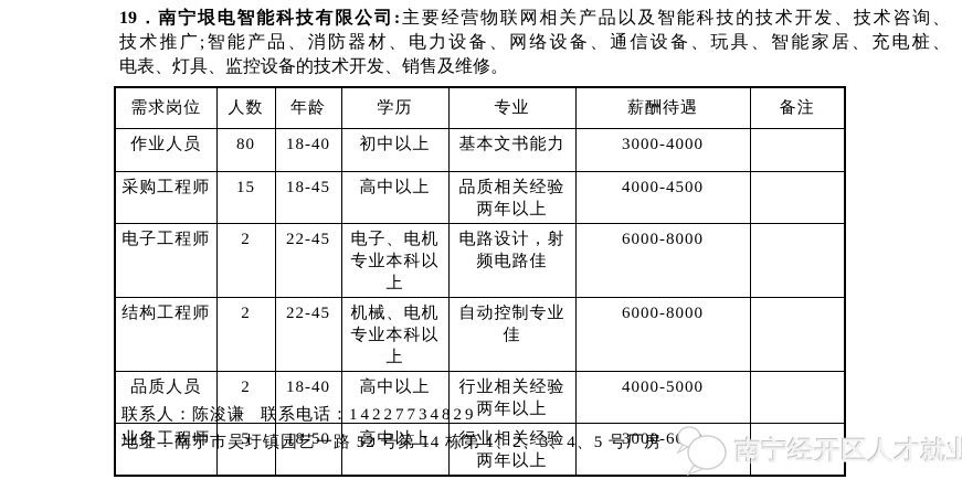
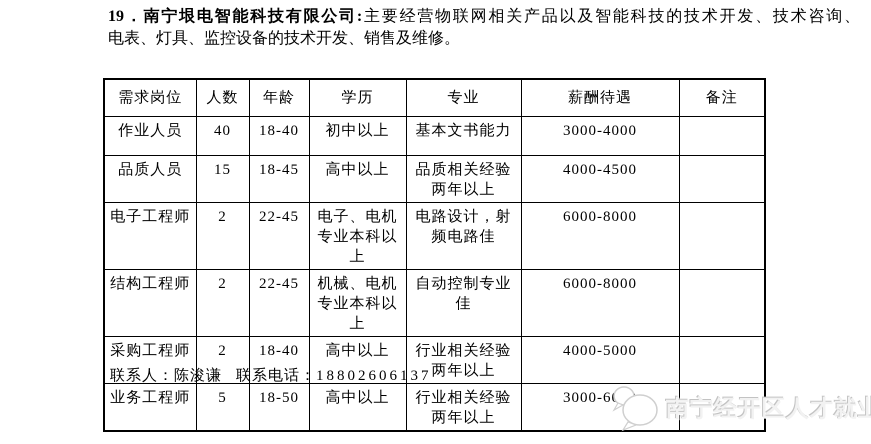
  19．南宁垠电智能科技有限公司:主要经营物联网相关产品以及智能科技的技术开发、技术咨询、
- 技术推广;智能产品、消防器材、电力设备、网络设备、通信设备、玩具、智能家居、充电桩、
  电表、灯具、监控设备的技术开发、销售及维修。
  需求岗位	人数	年龄	学历	专业	薪酬待遇	备注
- 作业人员	80	18-40	初中以上	基本文书能力	3000-4000
+ 作业人员	40	18-40	初中以上	基本文书能力	3000-4000
- 采购工程师	15	18-45	高中以上	品质相关经验两年以上	4000-4500
+ 品质人员	15	18-45	高中以上	品质相关经验两年以上	4000-4500
  电子工程师	2	22-45	电子、电机专业本科以上	电路设计，射频电路佳	6000-8000
  结构工程师	2	22-45	机械、电机专业本科以上	自动控制专业佳	6000-8000
- 品质人员	2	18-40	高中以上	行业相关经验两年以上	4000-5000
+ 采购工程师	2	18-40	高中以上	行业相关经验两年以上	4000-5000
  业务工程师	5	18-50	高中以上	行业相关经验两年以上	3000-6
- 联系人：陈浚谦 联系电话：14227734829
+ 联系人：陈浚谦 联系电话：18802606137
- 地址：南宁市吴圩镇园艺一路 52 号第 14 栋第 1、2、3、4、5 号厂房
  南宁经开区人才就业
